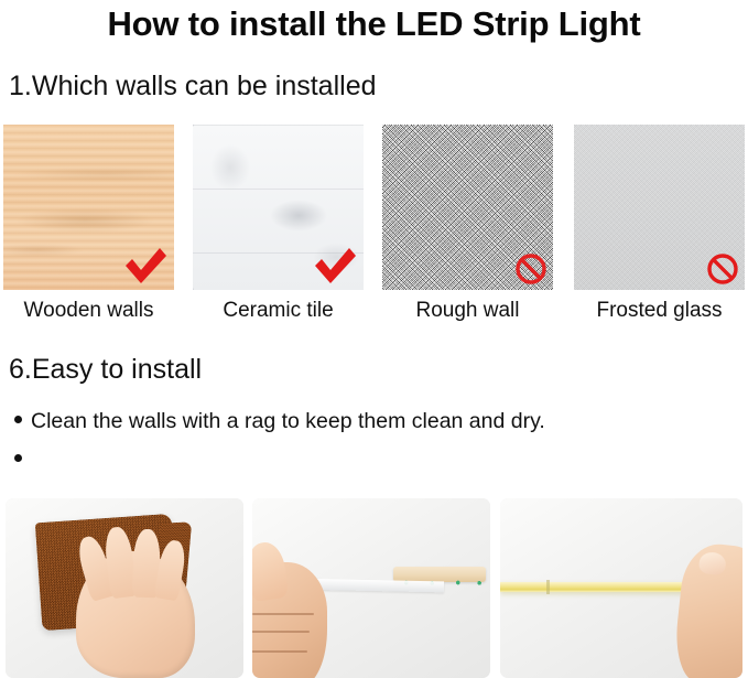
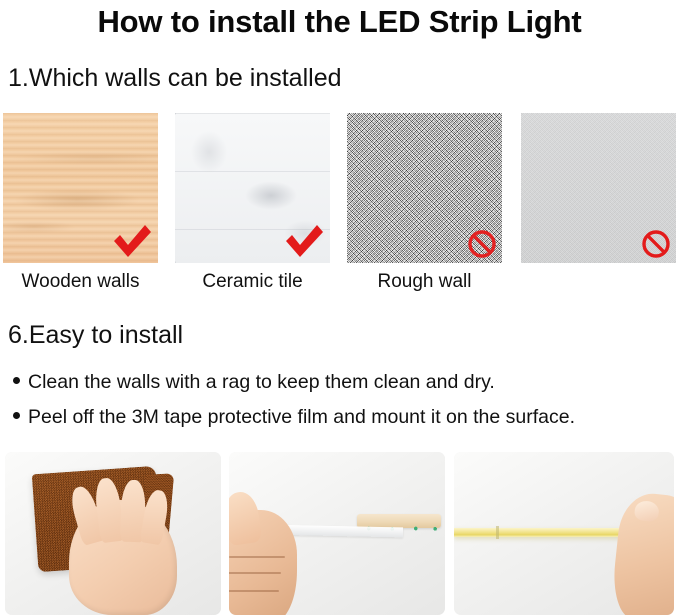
  How to install the LED Strip Light
  1.Which walls can be installed
  Wooden walls
  Ceramic tile
  Rough wall
- Frosted glass
  6.Easy to install
  Clean the walls with a rag to keep them clean and dry.
+ Peel off the 3M tape protective film and mount it on the surface.
